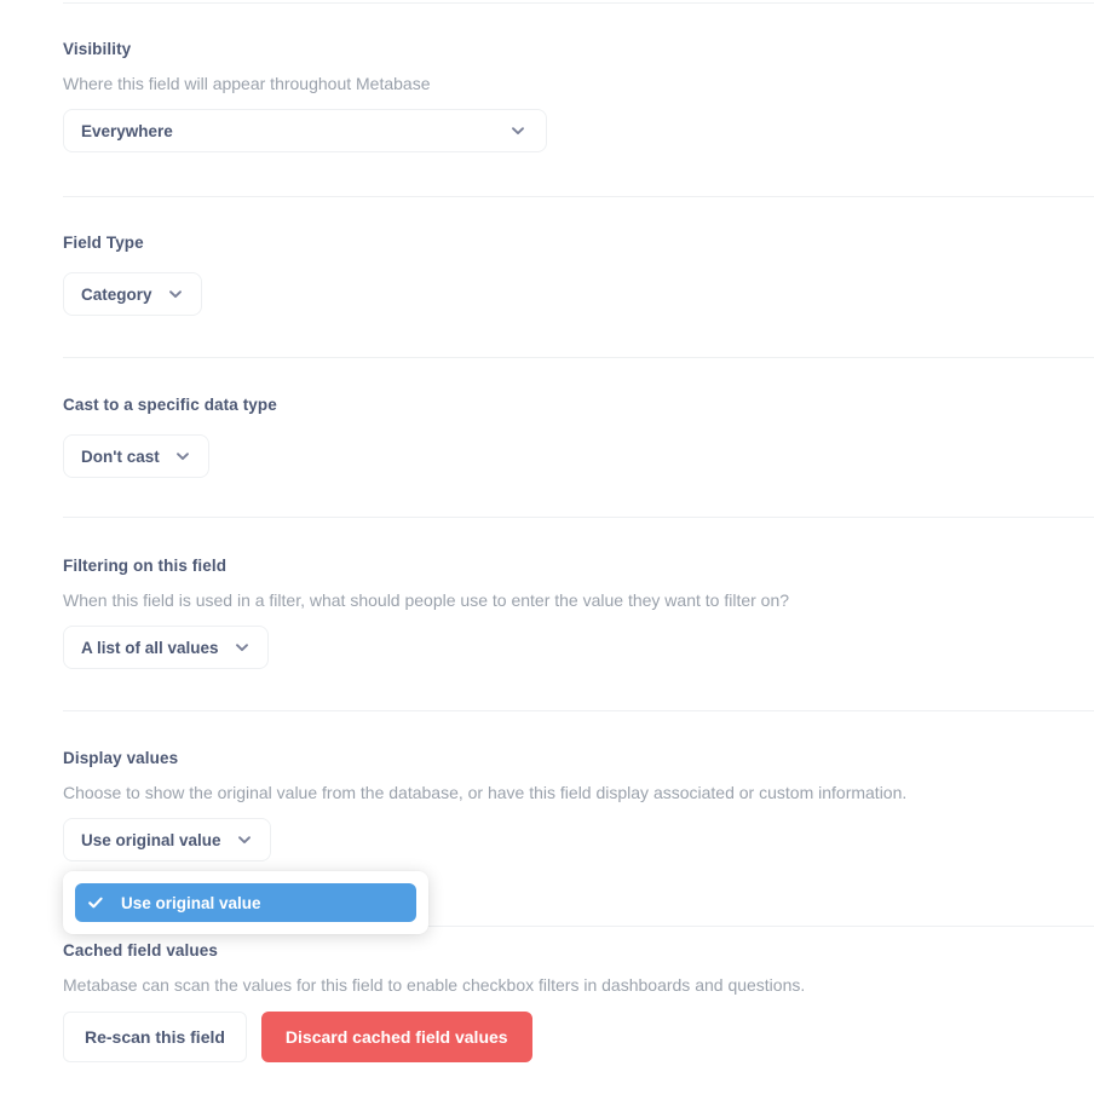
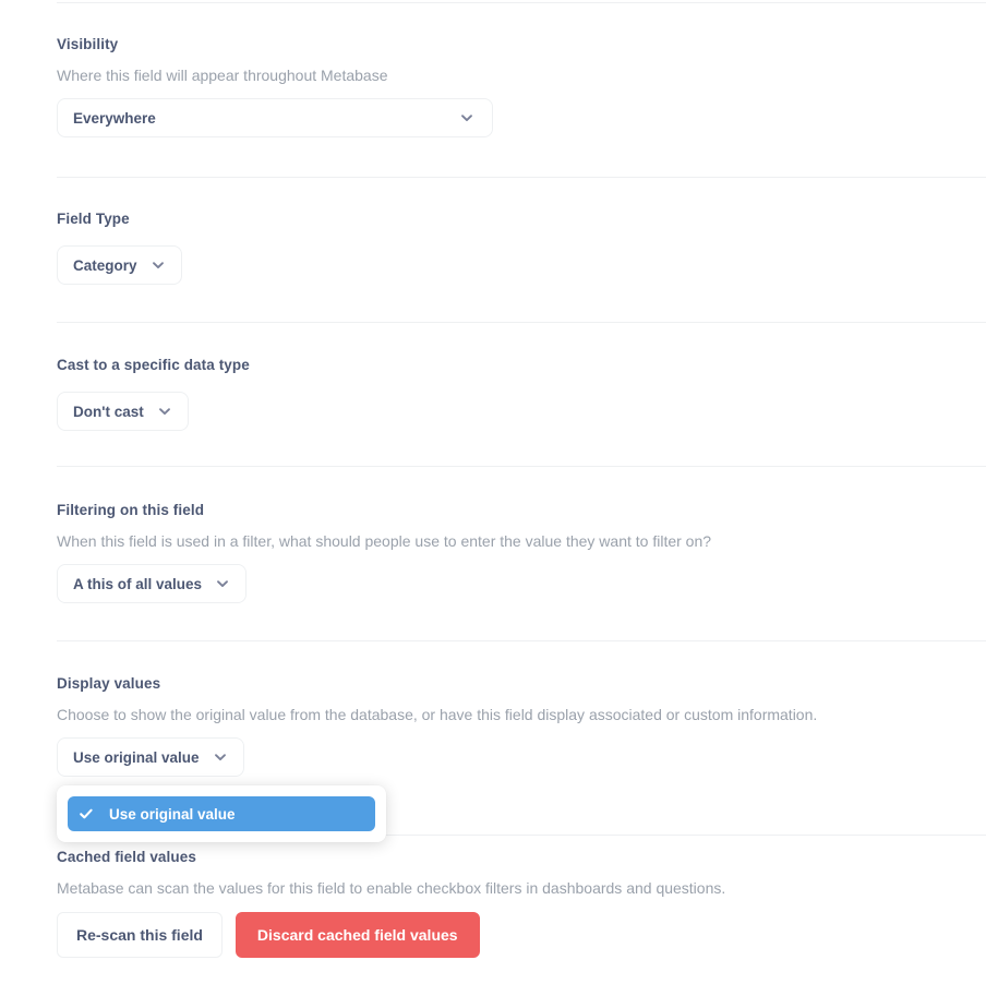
  Visibility
  Where this field will appear throughout Metabase
  Everywhere
  Field Type
  Category
  Cast to a specific data type
  Don't cast
  Filtering on this field
  When this field is used in a filter, what should people use to enter the value they want to filter on?
- A list of all values
+ A this of all values
  Display values
  Choose to show the original value from the database, or have this field display associated or custom information.
  Use original value
  Use original value
  Cached field values
  Metabase can scan the values for this field to enable checkbox filters in dashboards and questions.
  Re-scan this field
  Discard cached field values
